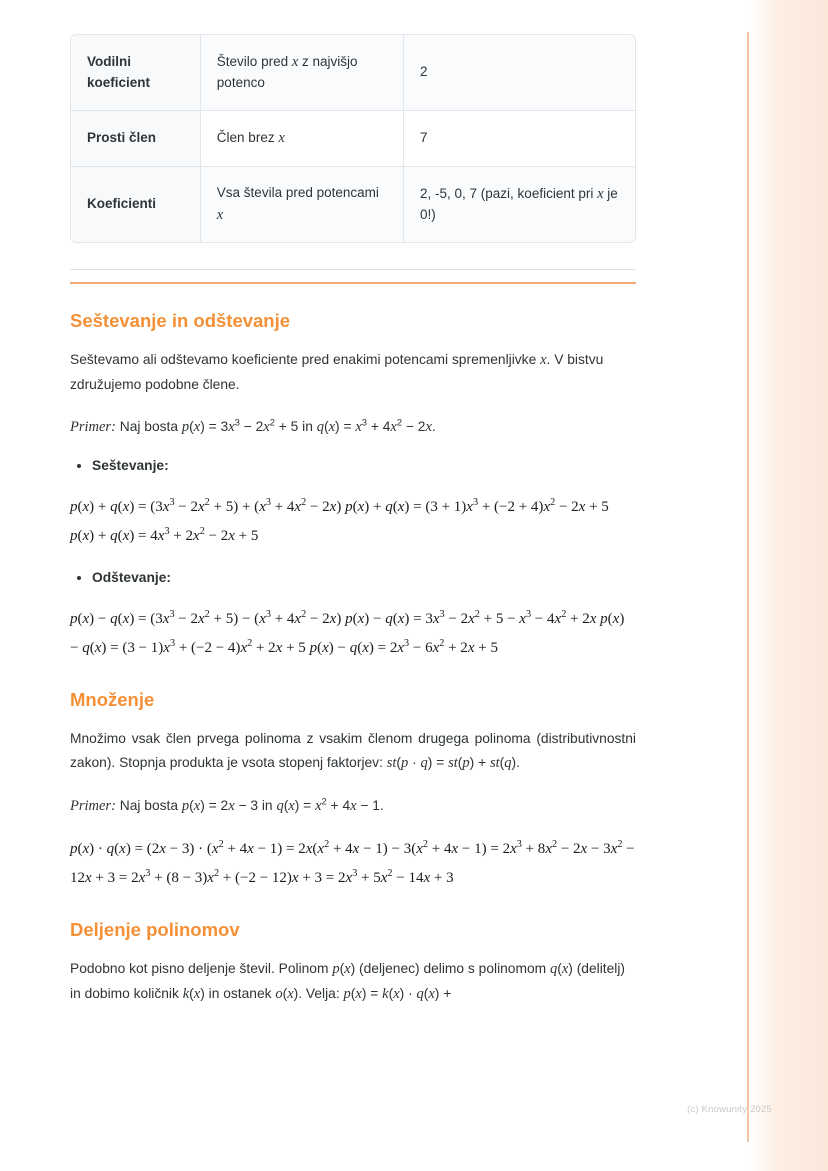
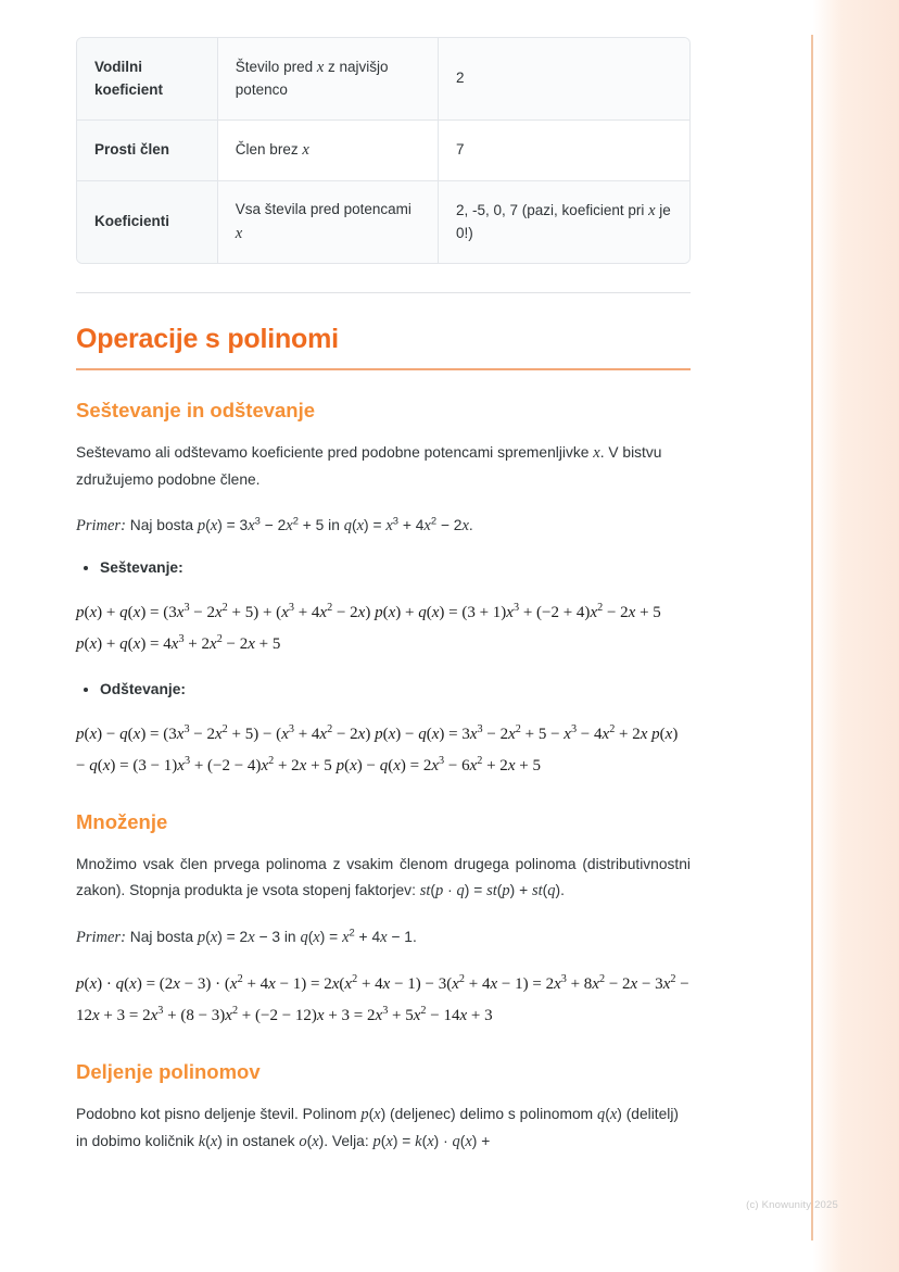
  Vodilni koeficient	Število pred x z najvišjo potenco	2
  Prosti člen	Člen brez x	7
  Koeficienti	Vsa števila pred potencami x	2, -5, 0, 7 (pazi, koeficient pri x je 0!)
+ Operacije s polinomi
  Seštevanje in odštevanje
- Seštevamo ali odštevamo koeficiente pred enakimi potencami spremenljivke x. V bistvu združujemo podobne člene.
+ Seštevamo ali odštevamo koeficiente pred podobne potencami spremenljivke x. V bistvu združujemo podobne člene.
  Primer: Naj bosta p(x) = 3x3 − 2x2 + 5 in q(x) = x3 + 4x2 − 2x.
  Seštevanje:
  p(x) + q(x) = (3x3 − 2x2 + 5) + (x3 + 4x2 − 2x) p(x) + q(x) = (3 + 1)x3 + (−2 + 4)x2 − 2x + 5 p(x) + q(x) = 4x3 + 2x2 − 2x + 5
  Odštevanje:
  p(x) − q(x) = (3x3 − 2x2 + 5) − (x3 + 4x2 − 2x) p(x) − q(x) = 3x3 − 2x2 + 5 − x3 − 4x2 + 2x p(x) − q(x) = (3 − 1)x3 + (−2 − 4)x2 + 2x + 5 p(x) − q(x) = 2x3 − 6x2 + 2x + 5
  Množenje
  Množimo vsak člen prvega polinoma z vsakim členom drugega polinoma (distributivnostni zakon). Stopnja produkta je vsota stopenj faktorjev: st(p · q) = st(p) + st(q).
  Primer: Naj bosta p(x) = 2x − 3 in q(x) = x2 + 4x − 1.
  p(x) · q(x) = (2x − 3) · (x2 + 4x − 1) = 2x(x2 + 4x − 1) − 3(x2 + 4x − 1) = 2x3 + 8x2 − 2x − 3x2 − 12x + 3 = 2x3 + (8 − 3)x2 + (−2 − 12)x + 3 = 2x3 + 5x2 − 14x + 3
  Deljenje polinomov
  Podobno kot pisno deljenje števil. Polinom p(x) (deljenec) delimo s polinomom q(x) (delitelj) in dobimo količnik k(x) in ostanek o(x). Velja: p(x) = k(x) · q(x) +
  (c) Knowunity 2025
